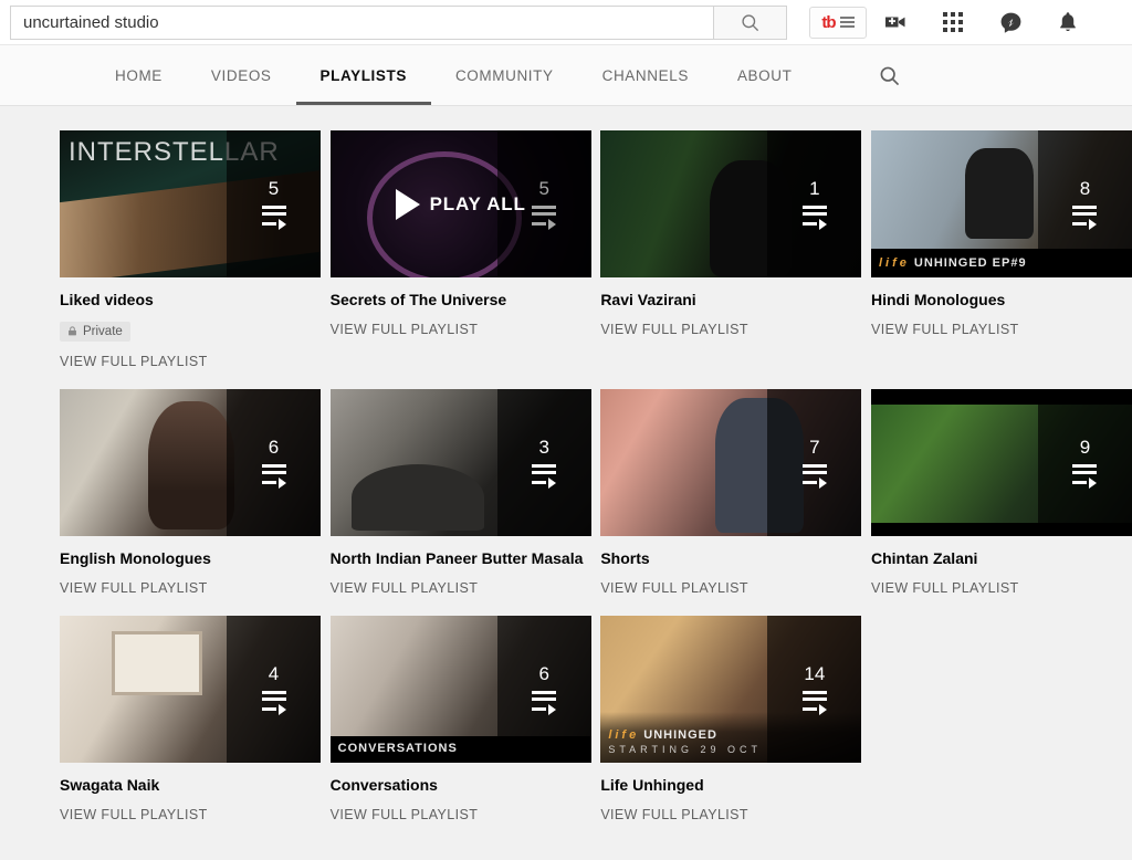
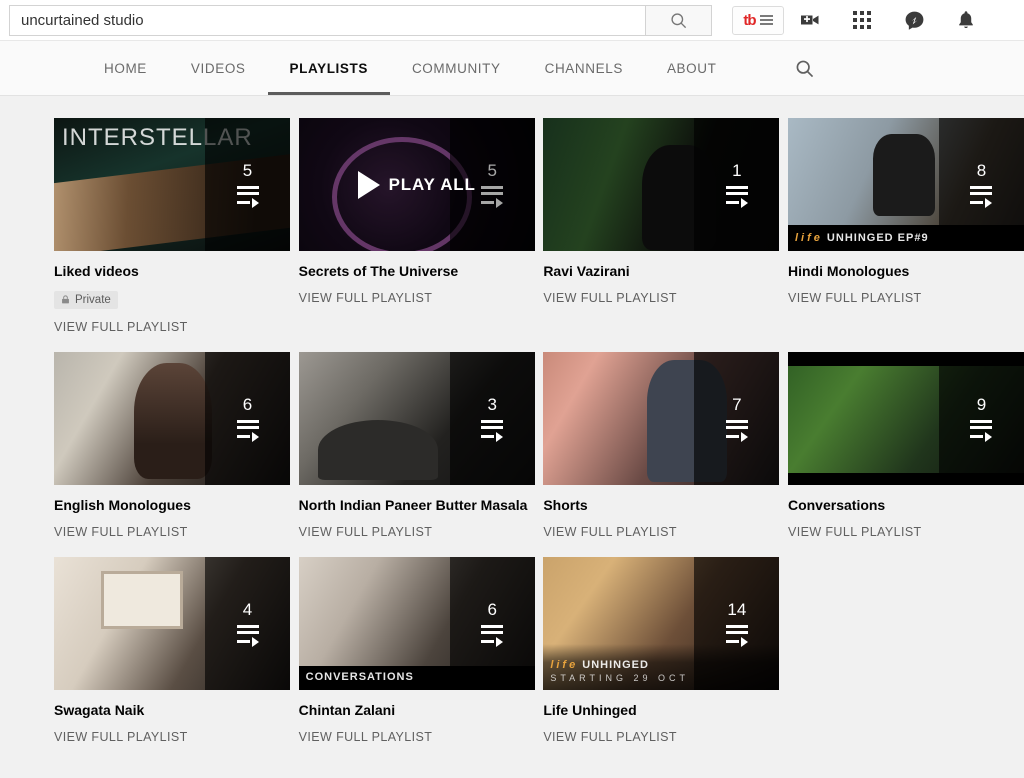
  uncurtained studio
  tb
  HOME
  VIDEOS
  PLAYLISTS
  COMMUNITY
  CHANNELS
  ABOUT
  5
  Liked videos
  Private
  VIEW FULL PLAYLIST
  5
  PLAY ALL
  Secrets of The Universe
  VIEW FULL PLAYLIST
  1
  Ravi Vazirani
  VIEW FULL PLAYLIST
  life UNHINGED EP#9
  8
  Hindi Monologues
  VIEW FULL PLAYLIST
  6
  English Monologues
  VIEW FULL PLAYLIST
  3
  North Indian Paneer Butter Masala
  VIEW FULL PLAYLIST
  7
  Shorts
  VIEW FULL PLAYLIST
  9
- Chintan Zalani
+ Conversations
  VIEW FULL PLAYLIST
  4
  Swagata Naik
  VIEW FULL PLAYLIST
  CONVERSATIONS
  6
- Conversations
+ Chintan Zalani
  VIEW FULL PLAYLIST
  life UNHINGED
  STARTING 29 OCT
  14
  Life Unhinged
  VIEW FULL PLAYLIST
